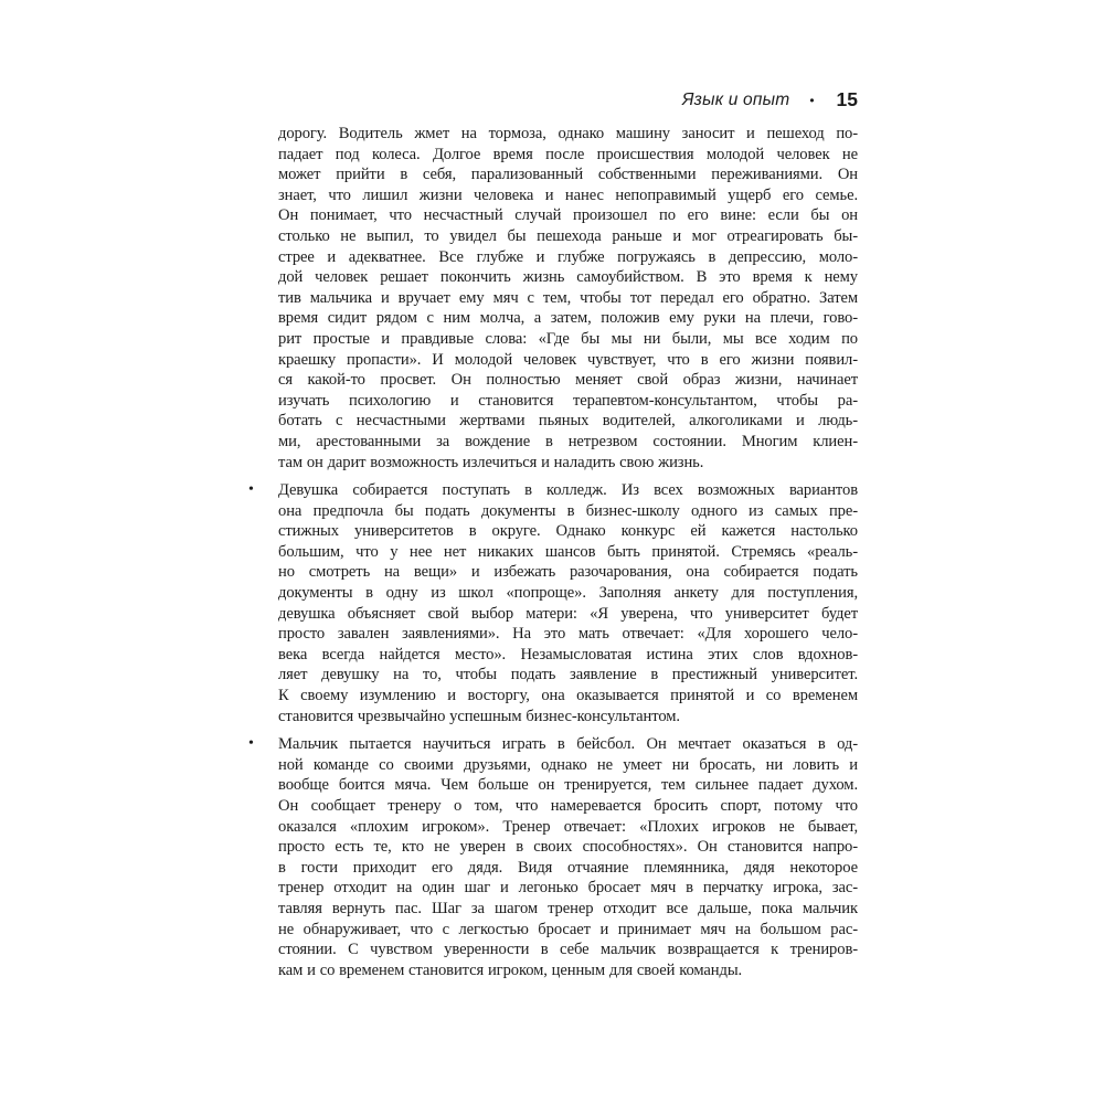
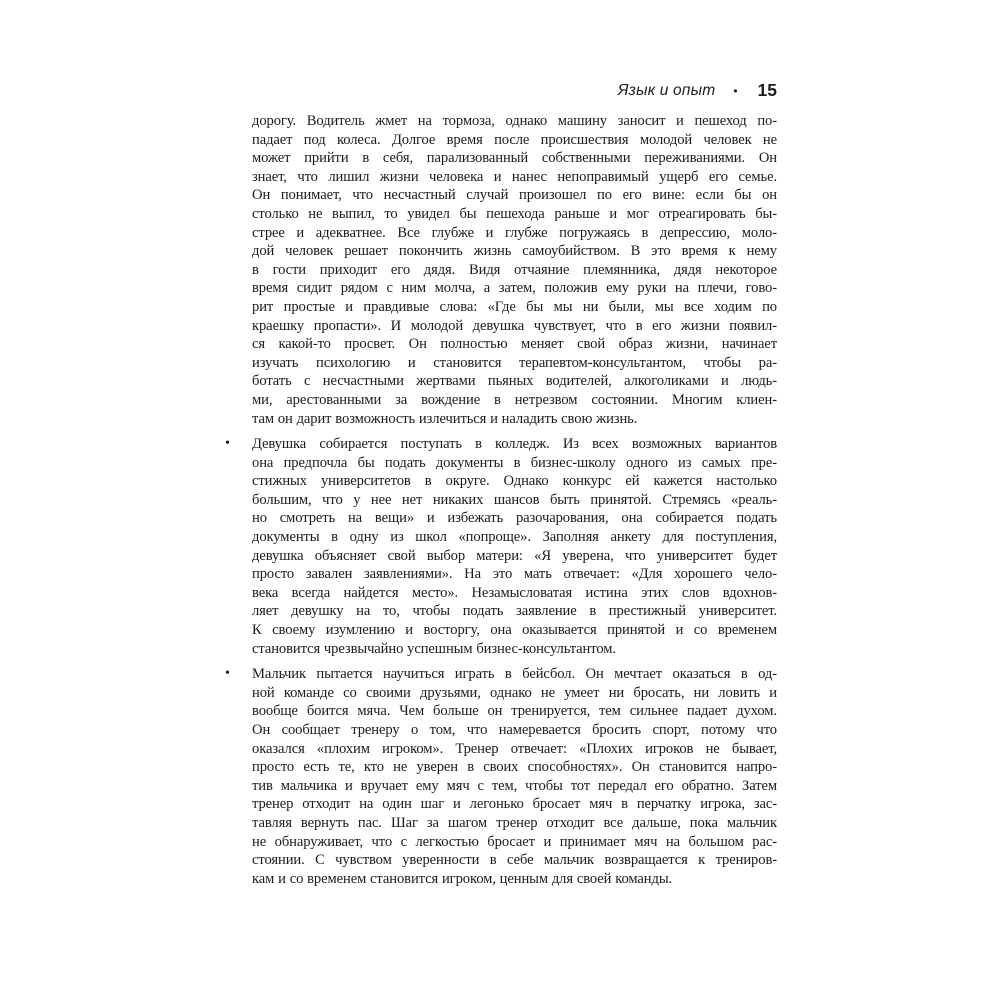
  Язык и опыт
  •
  15
  дорогу. Водитель жмет на тормоза, однако машину заносит и пешеход по-
  падает под колеса. Долгое время после происшествия молодой человек не
  может прийти в себя, парализованный собственными переживаниями. Он
  знает, что лишил жизни человека и нанес непоправимый ущерб его семье.
  Он понимает, что несчастный случай произошел по его вине: если бы он
  столько не выпил, то увидел бы пешехода раньше и мог отреагировать бы-
  стрее и адекватнее. Все глубже и глубже погружаясь в депрессию, моло-
  дой человек решает покончить жизнь самоубийством. В это время к нему
- тив мальчика и вручает ему мяч с тем, чтобы тот передал его обратно. Затем
+ в гости приходит его дядя. Видя отчаяние племянника, дядя некоторое
  время сидит рядом с ним молча, а затем, положив ему руки на плечи, гово-
  рит простые и правдивые слова: «Где бы мы ни были, мы все ходим по
- краешку пропасти». И молодой человек чувствует, что в его жизни появил-
+ краешку пропасти». И молодой девушка чувствует, что в его жизни появил-
  ся какой-то просвет. Он полностью меняет свой образ жизни, начинает
  изучать психологию и становится терапевтом-консультантом, чтобы ра-
  ботать с несчастными жертвами пьяных водителей, алкоголиками и людь-
  ми, арестованными за вождение в нетрезвом состоянии. Многим клиен-
  там он дарит возможность излечиться и наладить свою жизнь.
  •
  Девушка собирается поступать в колледж. Из всех возможных вариантов
  она предпочла бы подать документы в бизнес-школу одного из самых пре-
  стижных университетов в округе. Однако конкурс ей кажется настолько
  большим, что у нее нет никаких шансов быть принятой. Стремясь «реаль-
  но смотреть на вещи» и избежать разочарования, она собирается подать
  документы в одну из школ «попроще». Заполняя анкету для поступления,
  девушка объясняет свой выбор матери: «Я уверена, что университет будет
  просто завален заявлениями». На это мать отвечает: «Для хорошего чело-
  века всегда найдется место». Незамысловатая истина этих слов вдохнов-
  ляет девушку на то, чтобы подать заявление в престижный университет.
  К своему изумлению и восторгу, она оказывается принятой и со временем
  становится чрезвычайно успешным бизнес-консультантом.
  •
  Мальчик пытается научиться играть в бейсбол. Он мечтает оказаться в од-
  ной команде со своими друзьями, однако не умеет ни бросать, ни ловить и
  вообще боится мяча. Чем больше он тренируется, тем сильнее падает духом.
  Он сообщает тренеру о том, что намеревается бросить спорт, потому что
  оказался «плохим игроком». Тренер отвечает: «Плохих игроков не бывает,
  просто есть те, кто не уверен в своих способностях». Он становится напро-
- в гости приходит его дядя. Видя отчаяние племянника, дядя некоторое
+ тив мальчика и вручает ему мяч с тем, чтобы тот передал его обратно. Затем
  тренер отходит на один шаг и легонько бросает мяч в перчатку игрока, зас-
  тавляя вернуть пас. Шаг за шагом тренер отходит все дальше, пока мальчик
  не обнаруживает, что с легкостью бросает и принимает мяч на большом рас-
  стоянии. С чувством уверенности в себе мальчик возвращается к трениров-
  кам и со временем становится игроком, ценным для своей команды.
